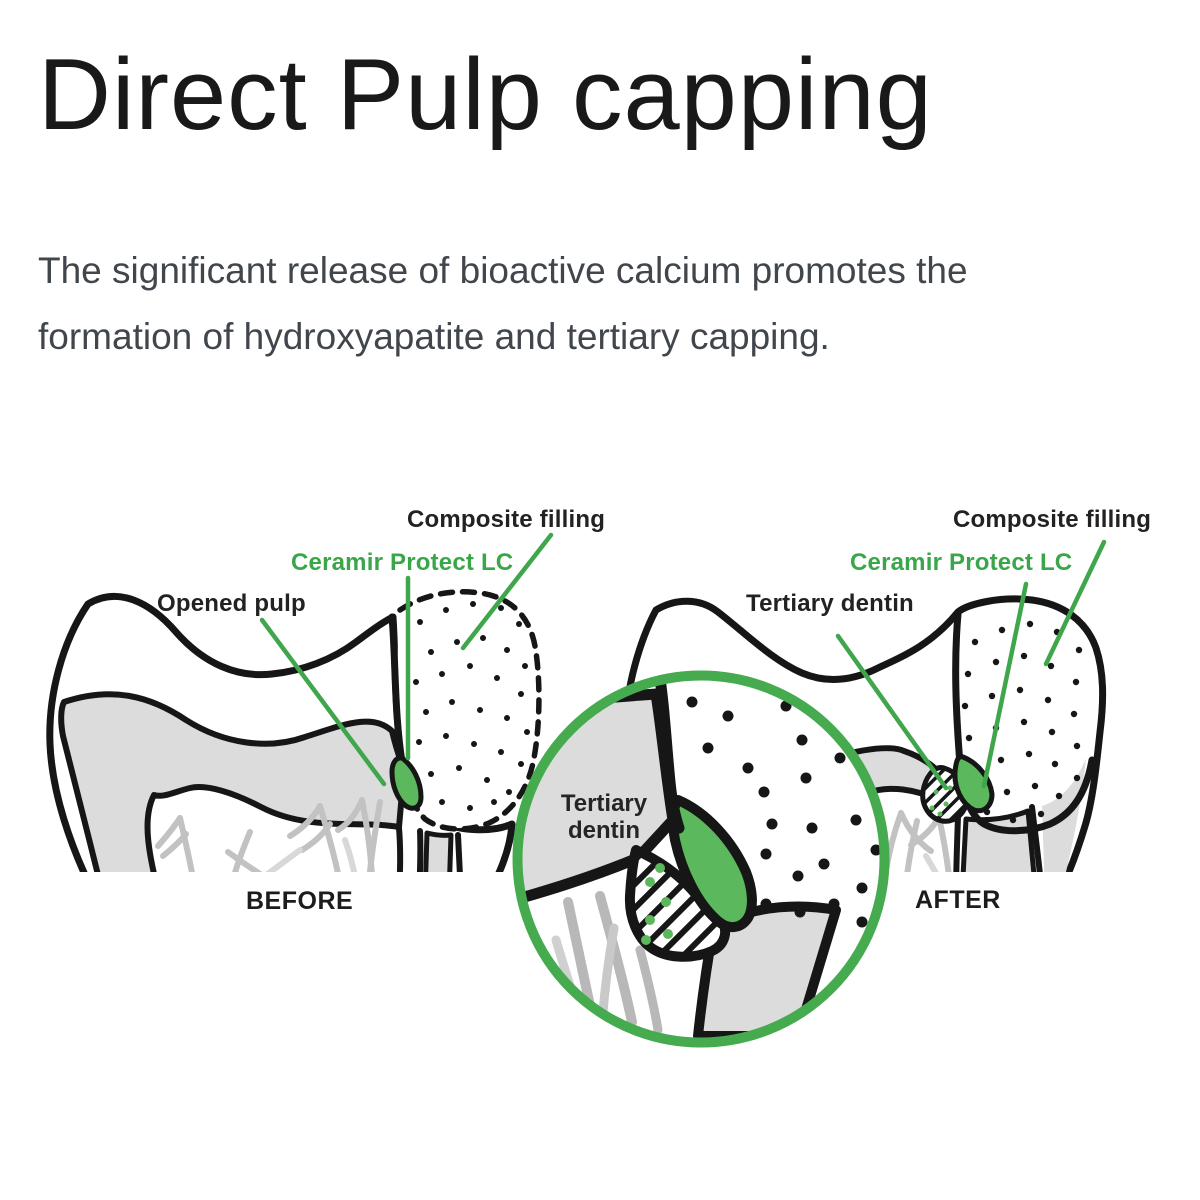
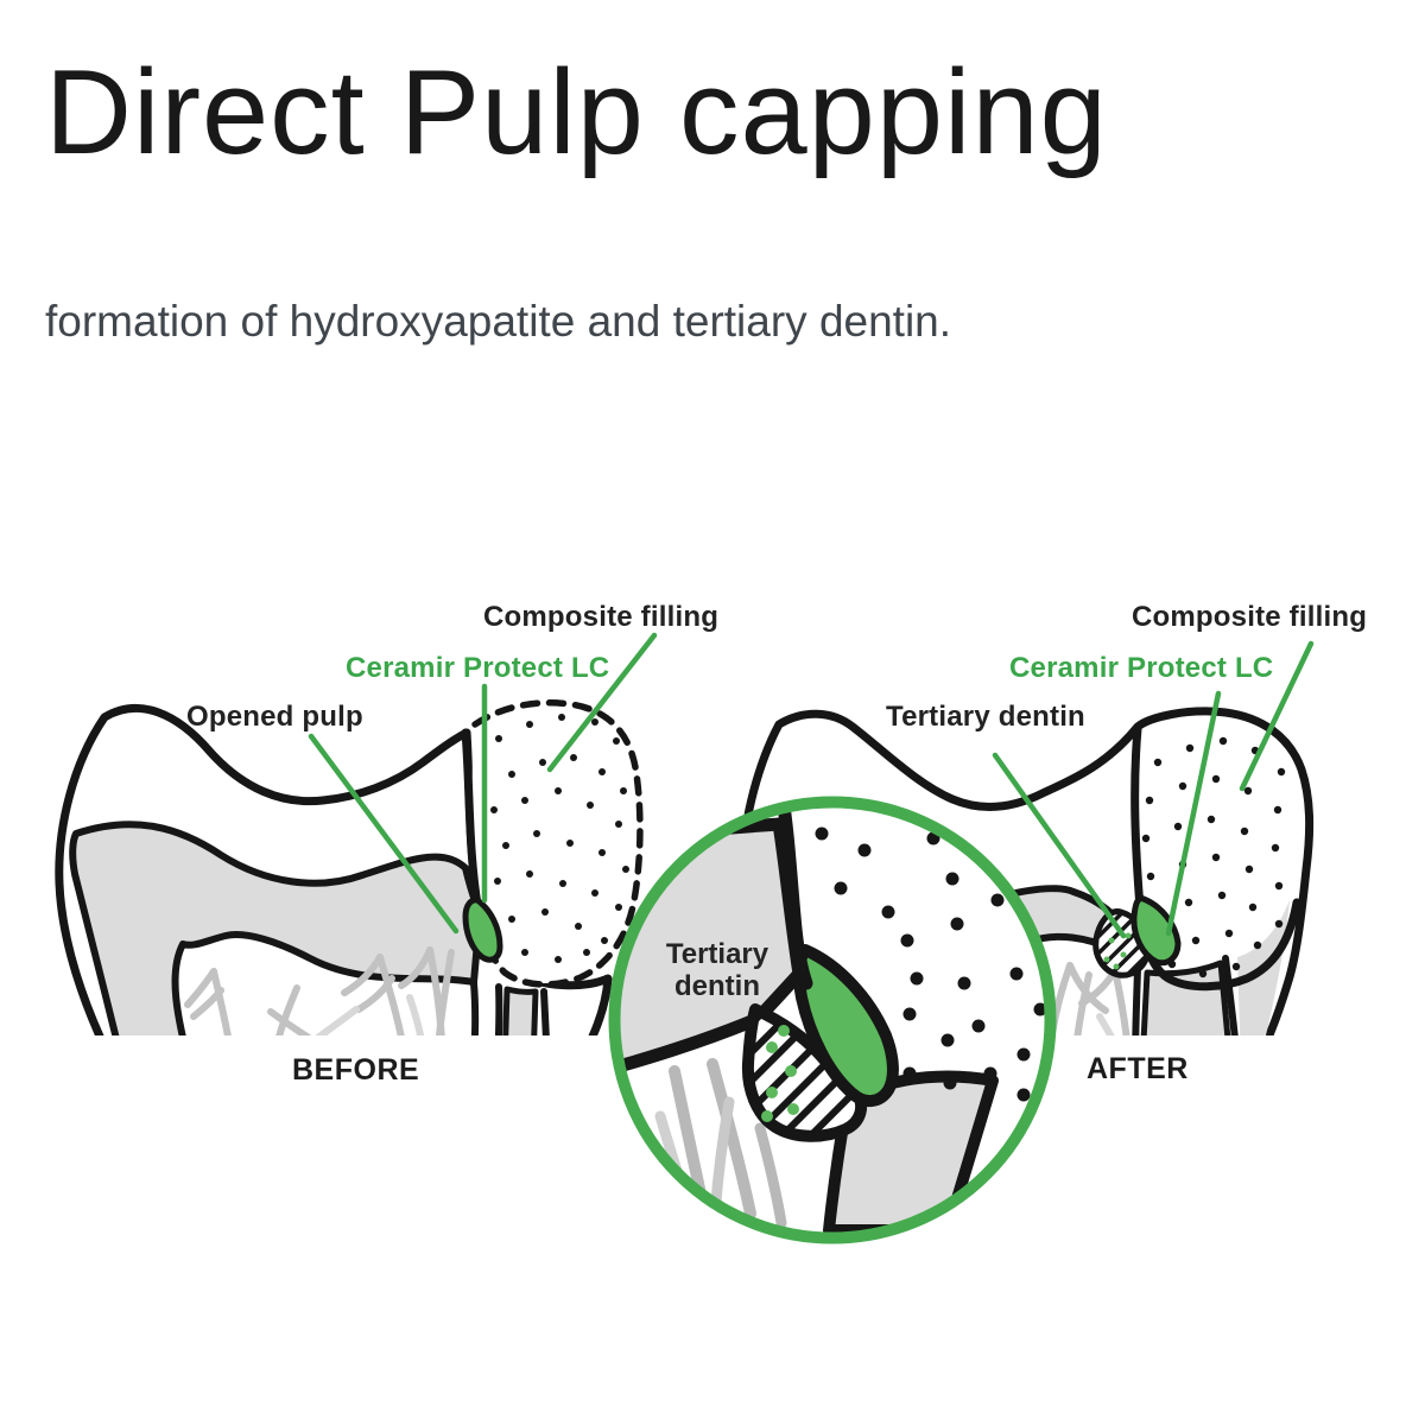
  Direct Pulp capping
- The significant release of bioactive calcium promotes the
- formation of hydroxyapatite and tertiary capping.
+ formation of hydroxyapatite and tertiary dentin.
  Composite filling
  Ceramir Protect LC
  Opened pulp
  BEFORE
  Composite filling
  Ceramir Protect LC
  Tertiary dentin
  AFTER
  Tertiary
  dentin
